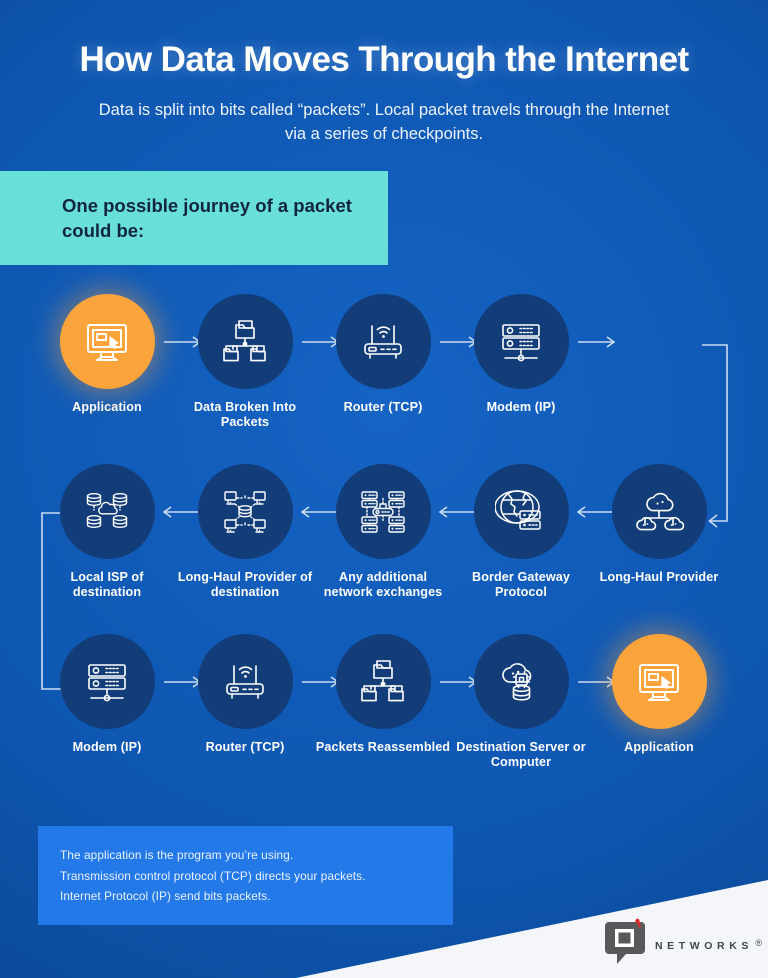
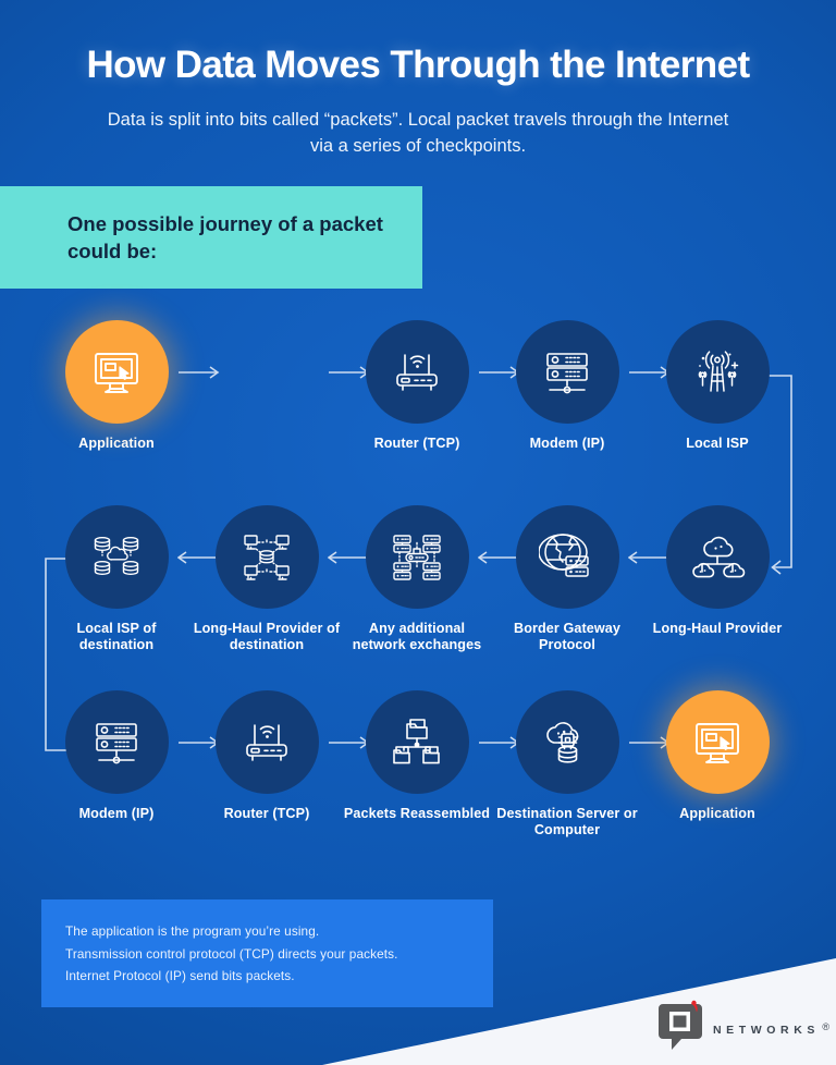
  How Data Moves Through the Internet
  Data is split into bits called “packets”. Local packet travels through the Internet via a series of checkpoints.
  One possible journey of a packet could be:
  Application
- Data Broken Into Packets
  Router (TCP)
  Modem (IP)
+ Local ISP
  Local ISP of destination
  Long-Haul Provider of destination
  Any additional network exchanges
  Border Gateway Protocol
  Long-Haul Provider
  Modem (IP)
  Router (TCP)
  Packets Reassembled
  Destination Server or Computer
  Application
  The application is the program you’re using.
  Transmission control protocol (TCP) directs your packets.
  Internet Protocol (IP) send bits packets.
  NETWORKS
  ®
